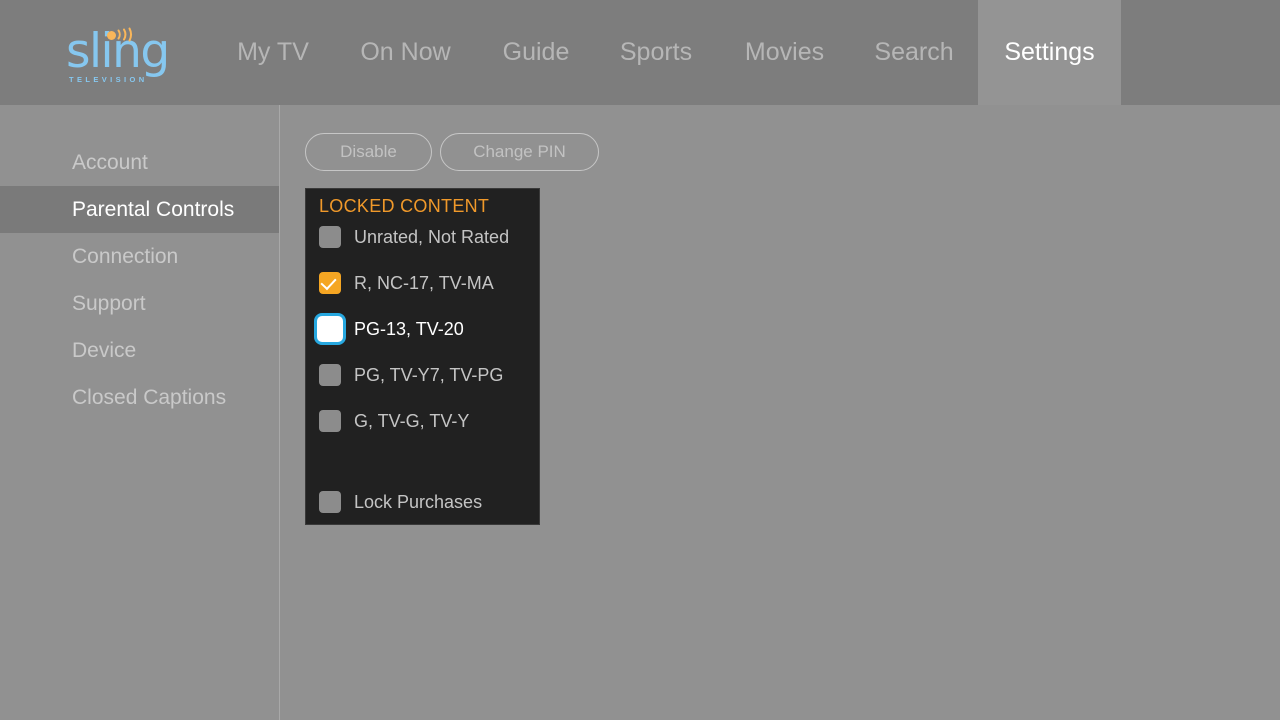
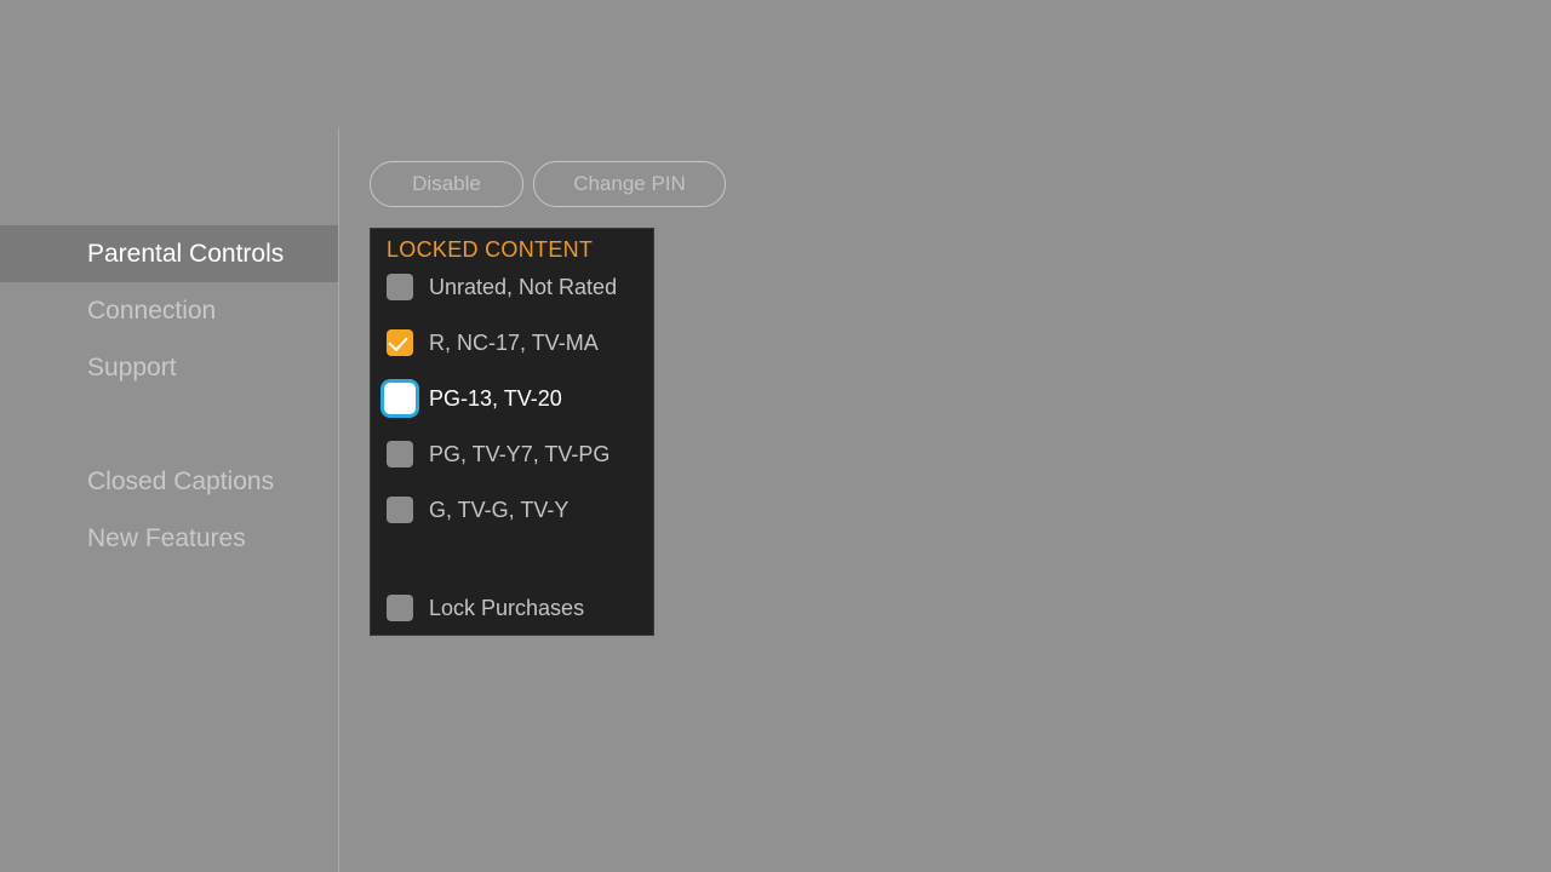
- sling
- TELEVISION
- My TV
- On Now
- Guide
- Sports
- Movies
- Search
- Settings
- Account
  Parental Controls
  Connection
  Support
- Device
  Closed Captions
+ New Features
  Disable
  Change PIN
  LOCKED CONTENT
  Unrated, Not Rated
  R, NC-17, TV-MA
  PG-13, TV-20
  PG, TV-Y7, TV-PG
  G, TV-G, TV-Y
  Lock Purchases
